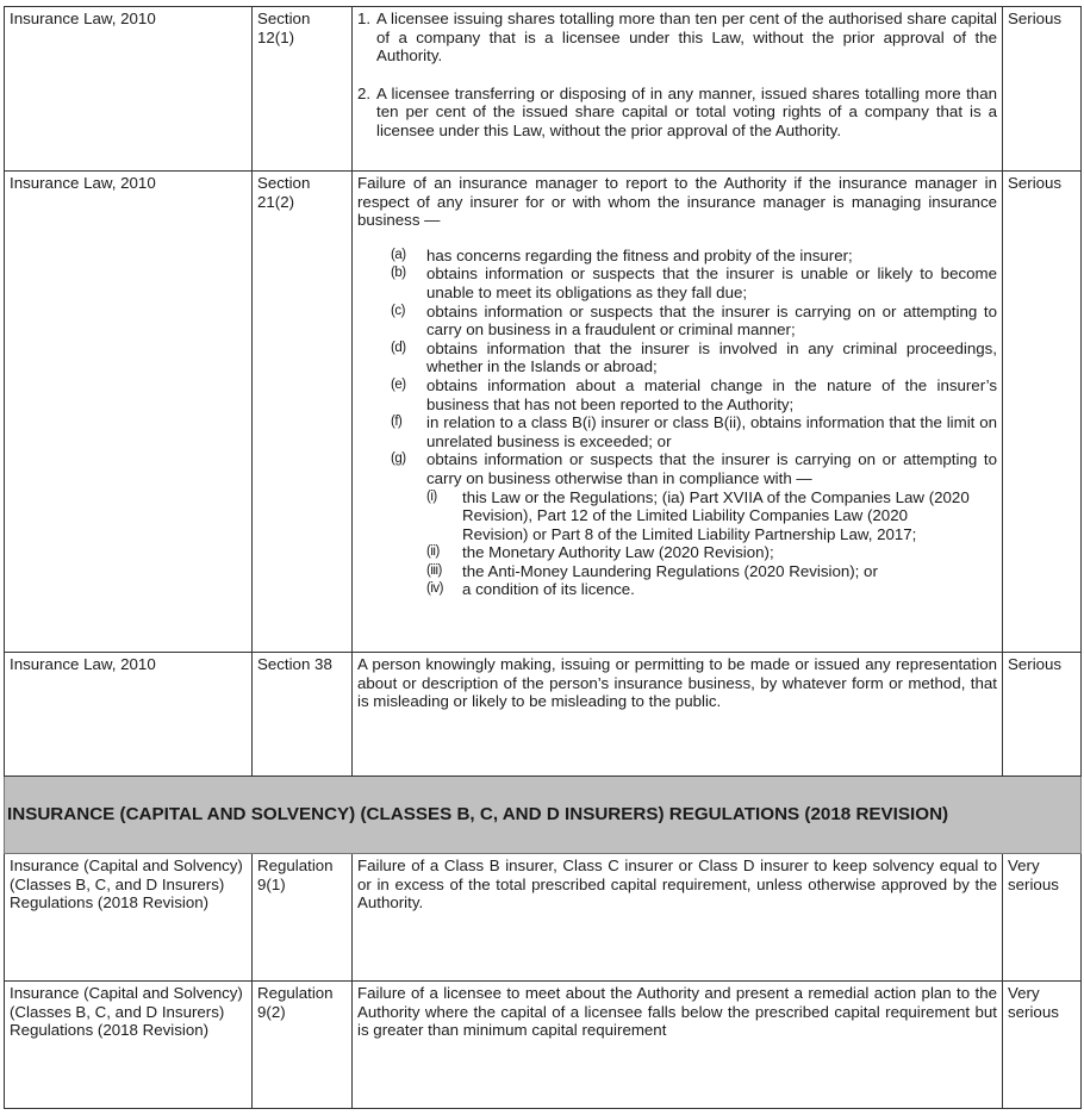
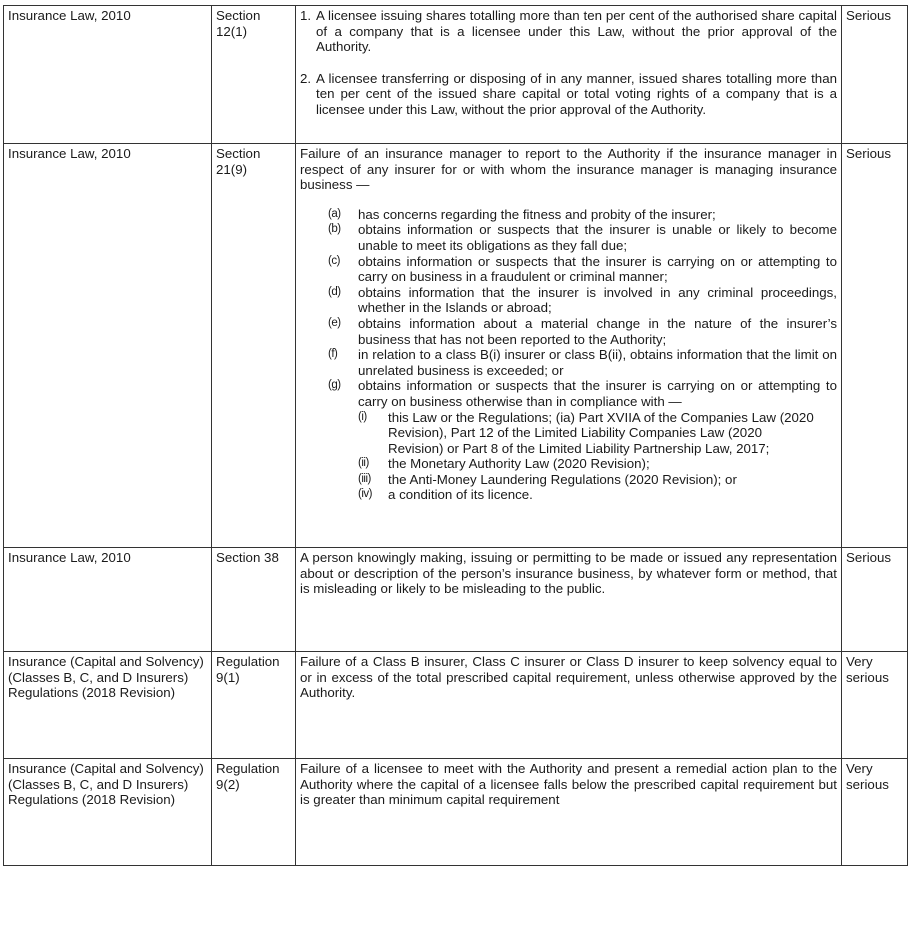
  Insurance Law, 2010	Section 12(1)	1. A licensee issuing shares totalling more than ten per cent of the authorised share capital of a company that is a licensee under this Law, without the prior approval of the Authority. 2. A licensee transferring or disposing of in any manner, issued shares totalling more than ten per cent of the issued share capital or total voting rights of a company that is a licensee under this Law, without the prior approval of the Authority.	Serious
- Insurance Law, 2010	Section 21(2)	Failure of an insurance manager to report to the Authority if the insurance manager in respect of any insurer for or with whom the insurance manager is managing insurance business — (a) has concerns regarding the fitness and probity of the insurer; (b) obtains information or suspects that the insurer is unable or likely to become unable to meet its obligations as they fall due; (c) obtains information or suspects that the insurer is carrying on or attempting to carry on business in a fraudulent or criminal manner; (d) obtains information that the insurer is involved in any criminal proceedings, whether in the Islands or abroad; (e) obtains information about a material change in the nature of the insurer’s business that has not been reported to the Authority; (f) in relation to a class B(i) insurer or class B(ii), obtains information that the limit on unrelated business is exceeded; or (g) obtains information or suspects that the insurer is carrying on or attempting to carry on business otherwise than in compliance with — (i) this Law or the Regulations; (ia) Part XVIIA of the Companies Law (2020 Revision), Part 12 of the Limited Liability Companies Law (2020 Revision) or Part 8 of the Limited Liability Partnership Law, 2017; (ii) the Monetary Authority Law (2020 Revision); (iii) the Anti-Money Laundering Regulations (2020 Revision); or (iv) a condition of its licence.	Serious
+ Insurance Law, 2010	Section 21(9)	Failure of an insurance manager to report to the Authority if the insurance manager in respect of any insurer for or with whom the insurance manager is managing insurance business — (a) has concerns regarding the fitness and probity of the insurer; (b) obtains information or suspects that the insurer is unable or likely to become unable to meet its obligations as they fall due; (c) obtains information or suspects that the insurer is carrying on or attempting to carry on business in a fraudulent or criminal manner; (d) obtains information that the insurer is involved in any criminal proceedings, whether in the Islands or abroad; (e) obtains information about a material change in the nature of the insurer’s business that has not been reported to the Authority; (f) in relation to a class B(i) insurer or class B(ii), obtains information that the limit on unrelated business is exceeded; or (g) obtains information or suspects that the insurer is carrying on or attempting to carry on business otherwise than in compliance with — (i) this Law or the Regulations; (ia) Part XVIIA of the Companies Law (2020 Revision), Part 12 of the Limited Liability Companies Law (2020 Revision) or Part 8 of the Limited Liability Partnership Law, 2017; (ii) the Monetary Authority Law (2020 Revision); (iii) the Anti-Money Laundering Regulations (2020 Revision); or (iv) a condition of its licence.	Serious
  Insurance Law, 2010	Section 38	A person knowingly making, issuing or permitting to be made or issued any representation about or description of the person’s insurance business, by whatever form or method, that is misleading or likely to be misleading to the public.	Serious
- INSURANCE (CAPITAL AND SOLVENCY) (CLASSES B, C, AND D INSURERS) REGULATIONS (2018 REVISION)
  Insurance (Capital and Solvency) (Classes B, C, and D Insurers) Regulations (2018 Revision)	Regulation 9(1)	Failure of a Class B insurer, Class C insurer or Class D insurer to keep solvency equal to or in excess of the total prescribed capital requirement, unless otherwise approved by the Authority.	Very serious
- Insurance (Capital and Solvency) (Classes B, C, and D Insurers) Regulations (2018 Revision)	Regulation 9(2)	Failure of a licensee to meet about the Authority and present a remedial action plan to the Authority where the capital of a licensee falls below the prescribed capital requirement but is greater than minimum capital requirement	Very serious
+ Insurance (Capital and Solvency) (Classes B, C, and D Insurers) Regulations (2018 Revision)	Regulation 9(2)	Failure of a licensee to meet with the Authority and present a remedial action plan to the Authority where the capital of a licensee falls below the prescribed capital requirement but is greater than minimum capital requirement	Very serious
